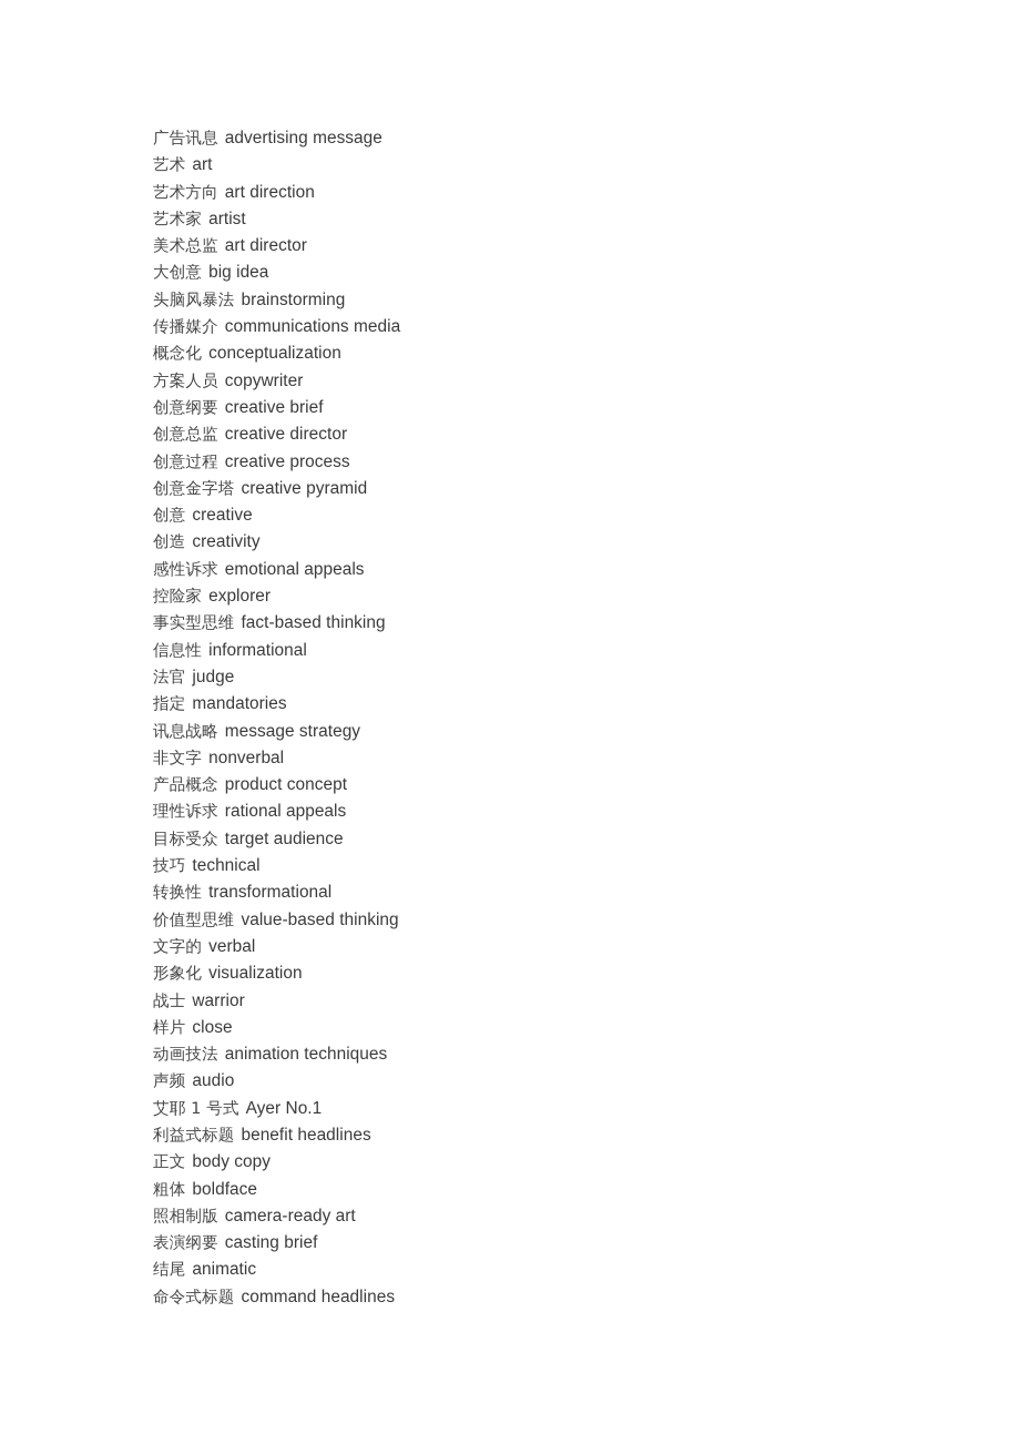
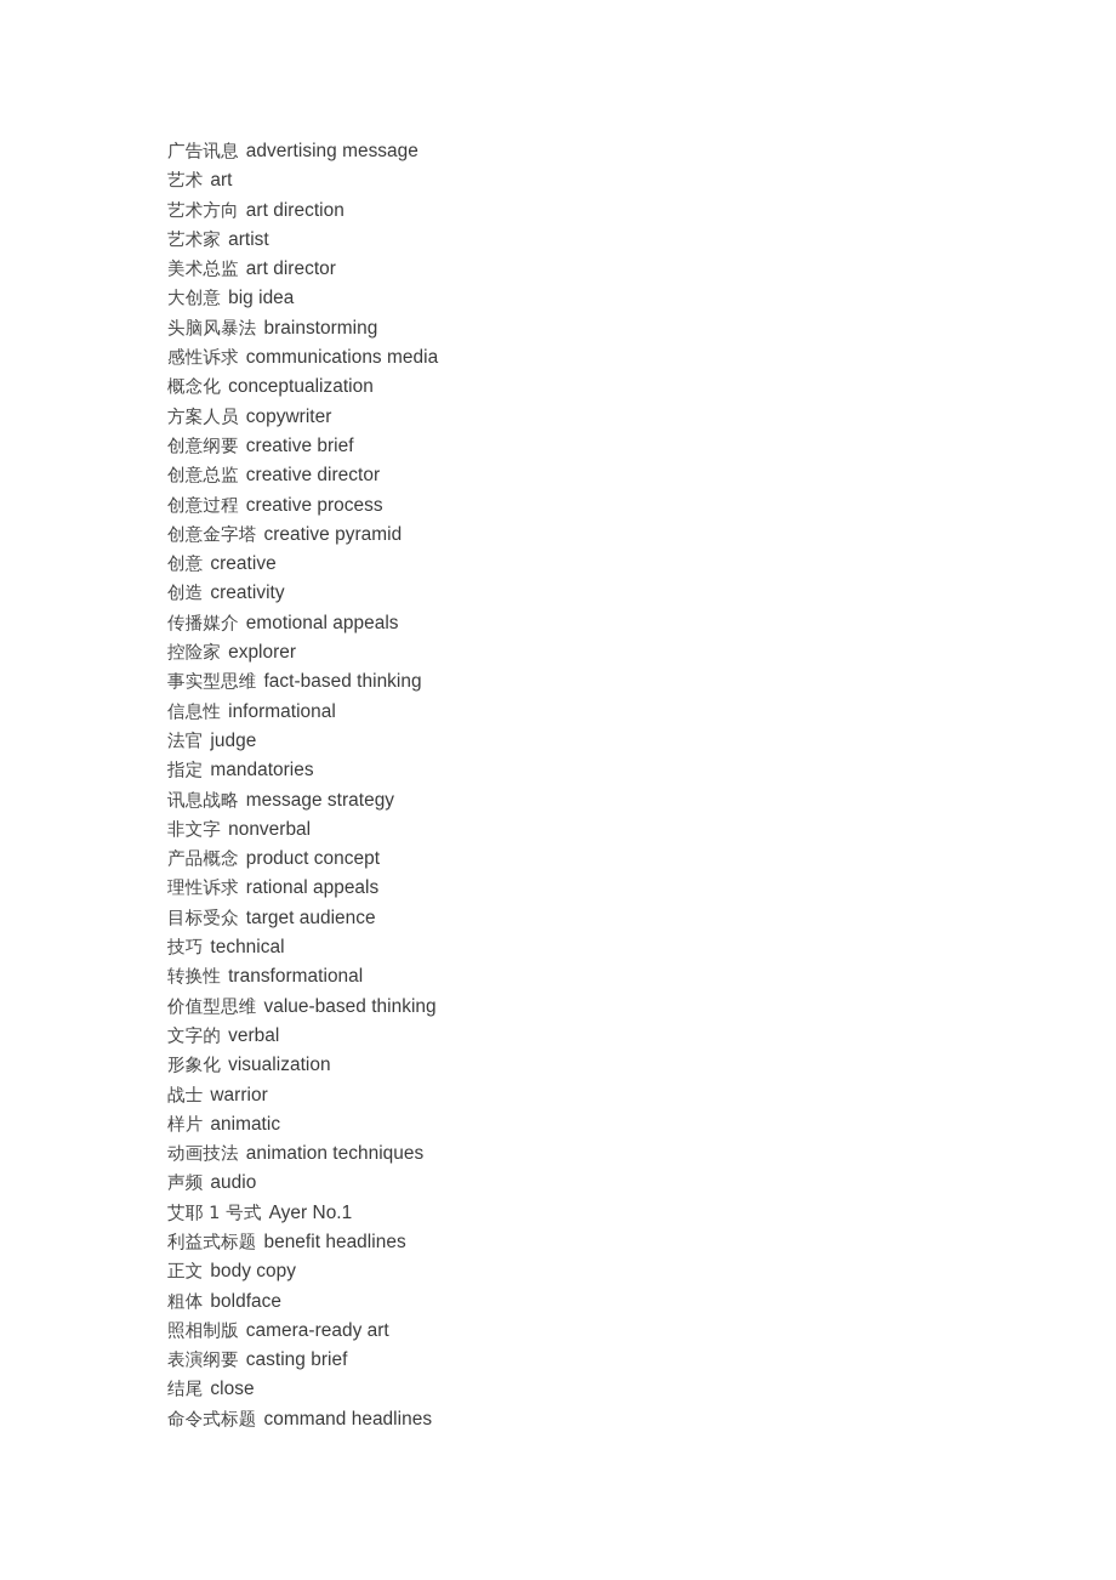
  广告讯息 advertising message
  艺术 art
  艺术方向 art direction
  艺术家 artist
  美术总监 art director
  大创意 big idea
  头脑风暴法 brainstorming
- 传播媒介 communications media
+ 感性诉求 communications media
  概念化 conceptualization
  方案人员 copywriter
  创意纲要 creative brief
  创意总监 creative director
  创意过程 creative process
  创意金字塔 creative pyramid
  创意 creative
  创造 creativity
- 感性诉求 emotional appeals
+ 传播媒介 emotional appeals
  控险家 explorer
  事实型思维 fact-based thinking
  信息性 informational
  法官 judge
  指定 mandatories
  讯息战略 message strategy
  非文字 nonverbal
  产品概念 product concept
  理性诉求 rational appeals
  目标受众 target audience
  技巧 technical
  转换性 transformational
  价值型思维 value-based thinking
  文字的 verbal
  形象化 visualization
  战士 warrior
- 样片 close
+ 样片 animatic
  动画技法 animation techniques
  声频 audio
  艾耶 1 号式 Ayer No.1
  利益式标题 benefit headlines
  正文 body copy
  粗体 boldface
  照相制版 camera-ready art
  表演纲要 casting brief
- 结尾 animatic
+ 结尾 close
  命令式标题 command headlines
